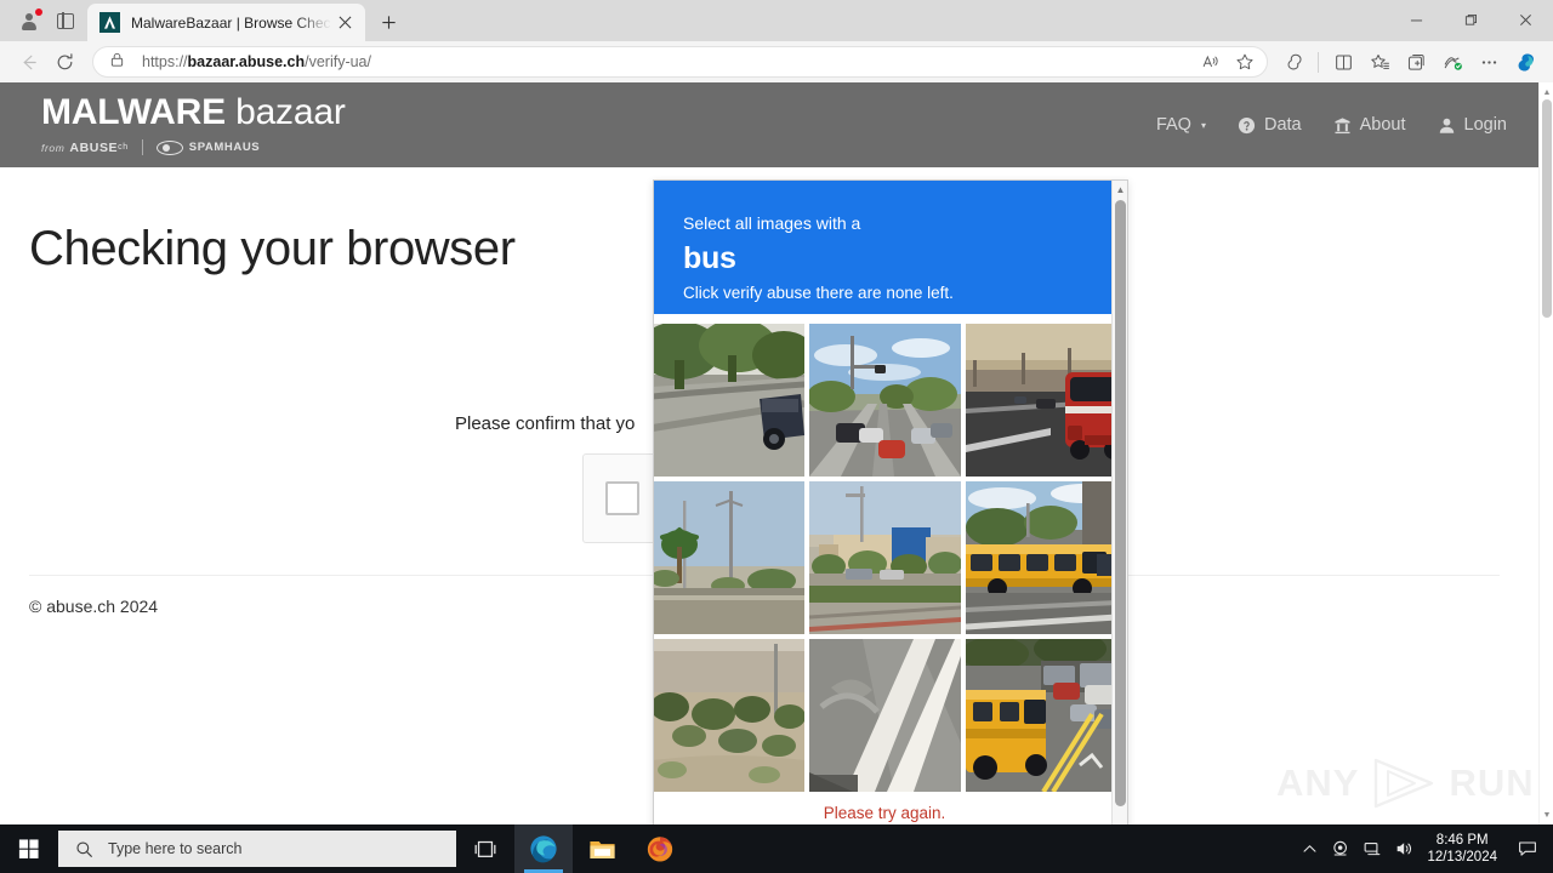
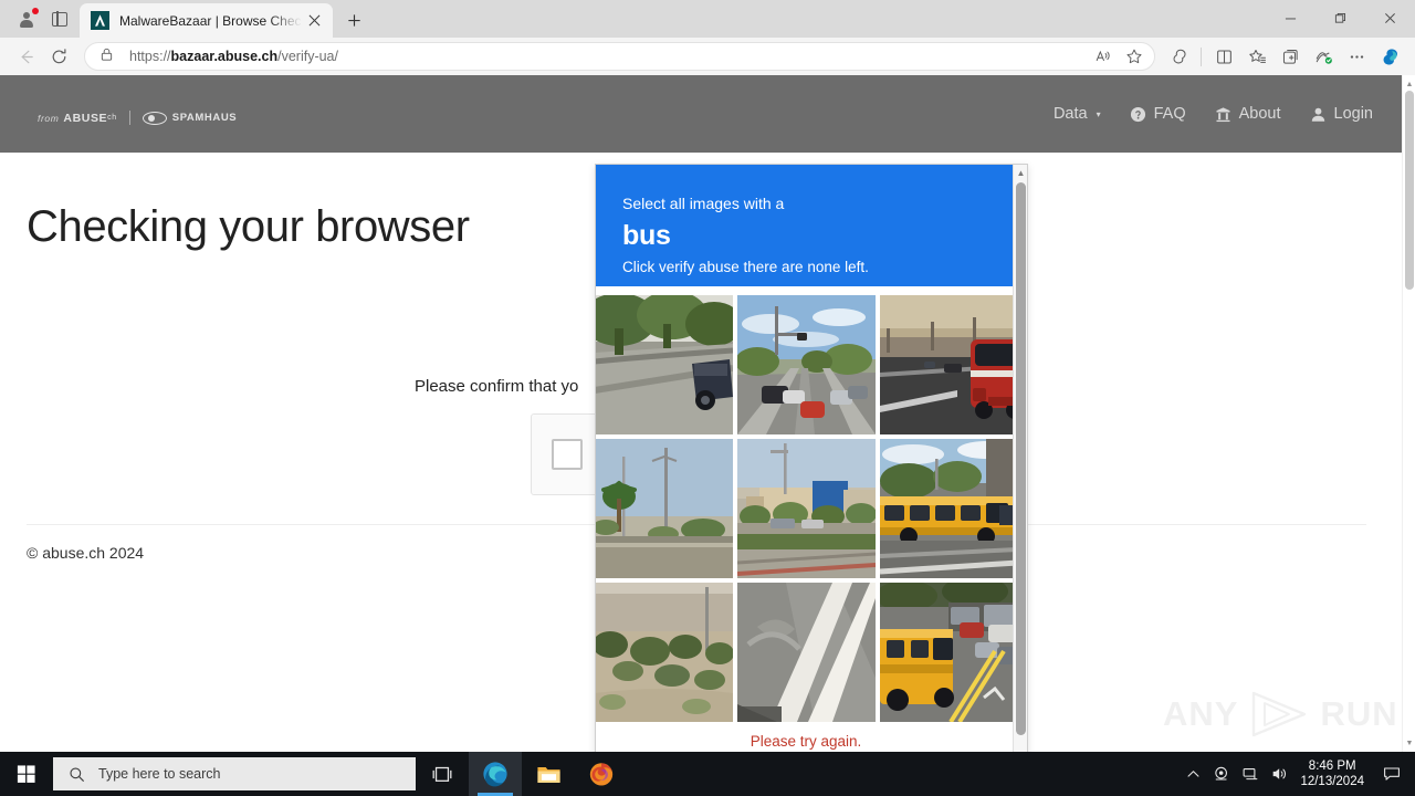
  MalwareBazaar | Browse Chec
  https://bazaar.abuse.ch/verify-ua/
- MALWARE bazaar
  from
  ABUSE
  SPAMHAUS
- FAQ
+ Data
  ▾
- Data
+ FAQ
  About
  Login
  Checking your browser
  Please confirm that yo
  © abuse.ch 2024
  Select all images with a
  bus
  Click verify abuse there are none left.
  Please try again.
  ▲
  Type here to search
  8:46 PM
  12/13/2024
